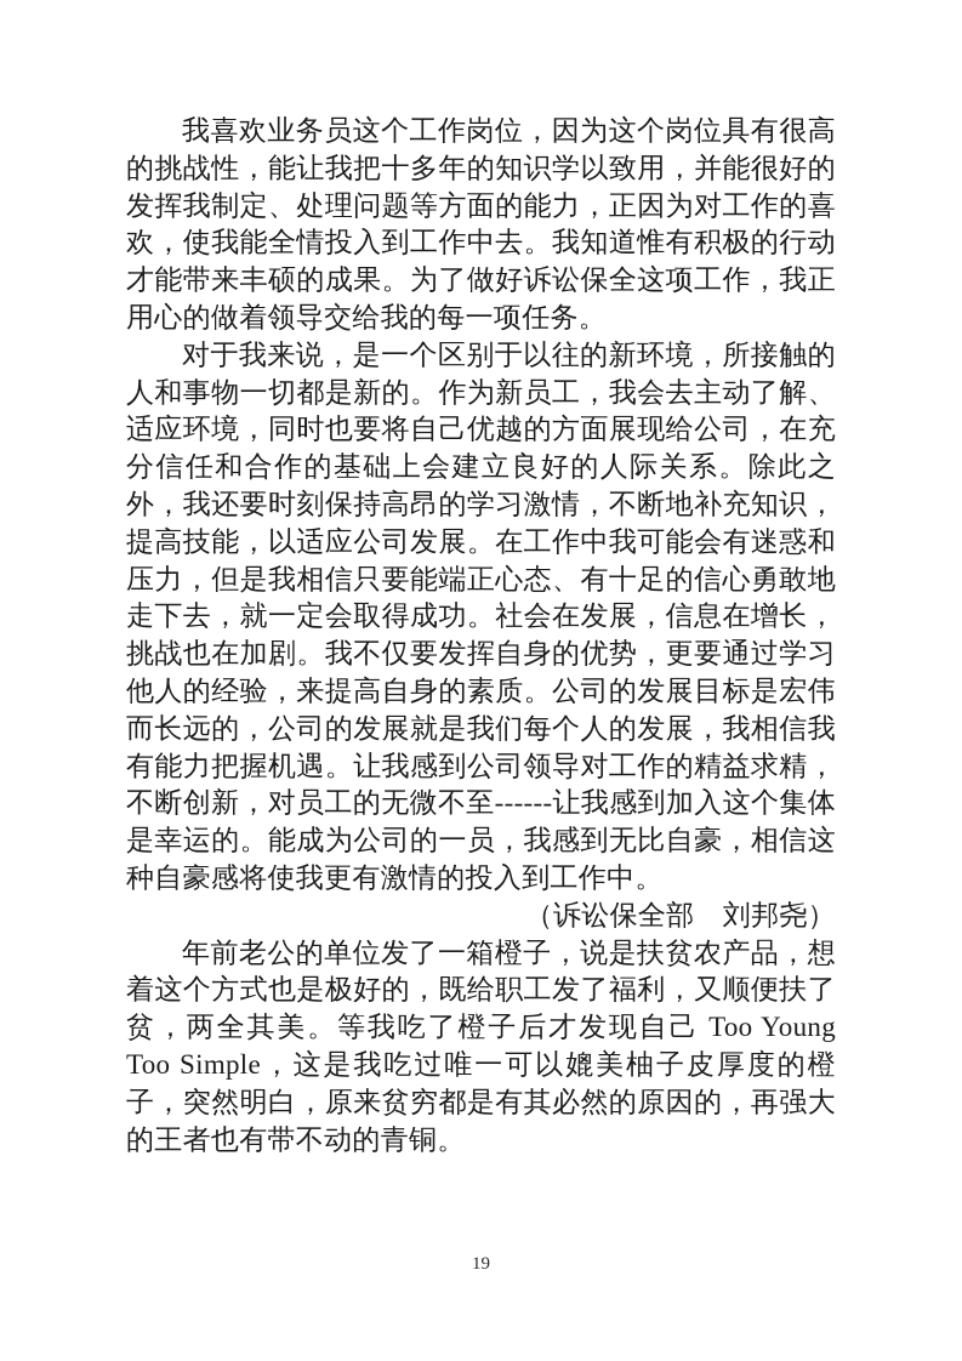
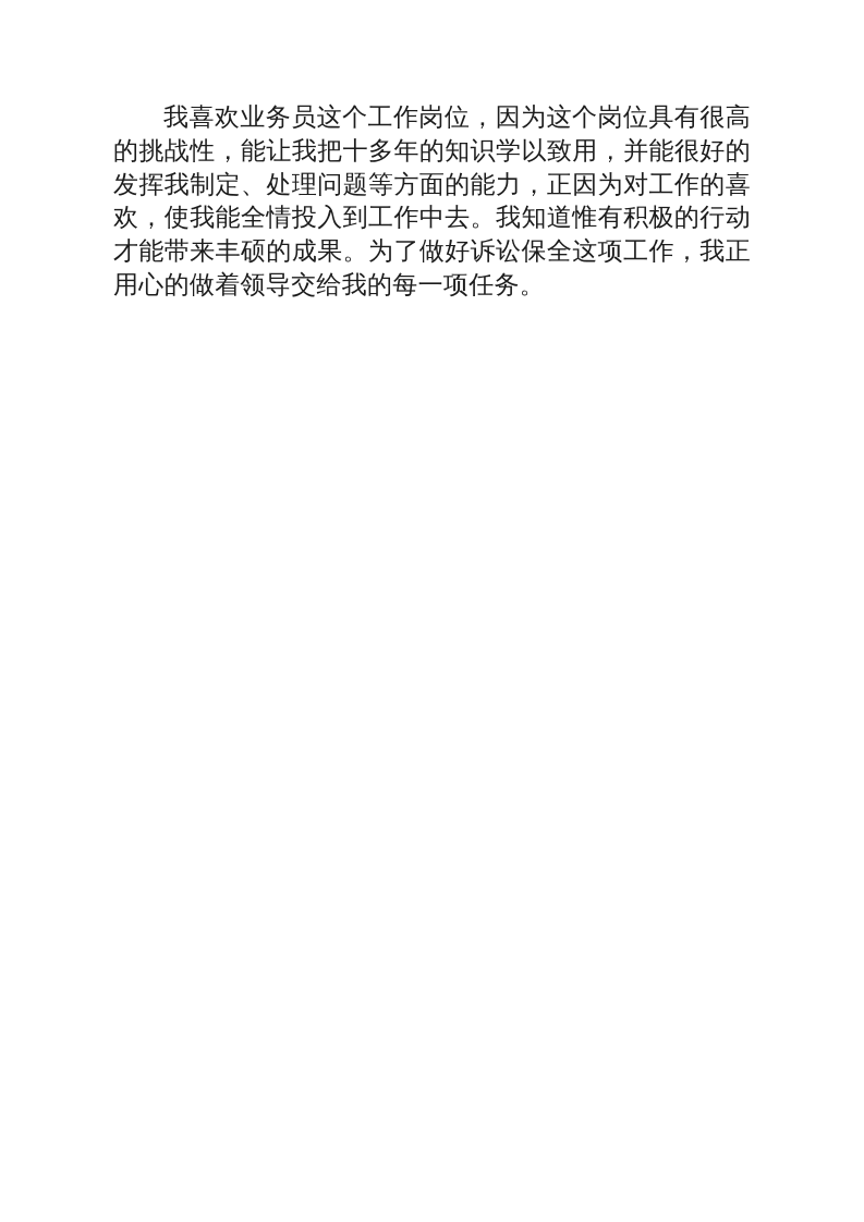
  我喜欢业务员这个工作岗位，因为这个岗位具有很高的挑战性，能让我把十多年的知识学以致用，并能很好的发挥我制定、处理问题等方面的能力，正因为对工作的喜欢，使我能全情投入到工作中去。我知道惟有积极的行动才能带来丰硕的成果。为了做好诉讼保全这项工作，我正用心的做着领导交给我的每一项任务。
- 对于我来说，是一个区别于以往的新环境，所接触的人和事物一切都是新的。作为新员工，我会去主动了解、适应环境，同时也要将自己优越的方面展现给公司，在充分信任和合作的基础上会建立良好的人际关系。除此之外，我还要时刻保持高昂的学习激情，不断地补充知识，提高技能，以适应公司发展。在工作中我可能会有迷惑和压力，但是我相信只要能端正心态、有十足的信心勇敢地走下去，就一定会取得成功。社会在发展，信息在增长，挑战也在加剧。我不仅要发挥自身的优势，更要通过学习他人的经验，来提高自身的素质。公司的发展目标是宏伟而长远的，公司的发展就是我们每个人的发展，我相信我有能力把握机遇。让我感到公司领导对工作的精益求精，不断创新，对员工的无微不至------让我感到加入这个集体是幸运的。能成为公司的一员，我感到无比自豪，相信这种自豪感将使我更有激情的投入到工作中。
- （诉讼保全部 刘邦尧）
- 年前老公的单位发了一箱橙子，说是扶贫农产品，想着这个方式也是极好的，既给职工发了福利，又顺便扶了贫，两全其美。等我吃了橙子后才发现自己 Too Young Too Simple，这是我吃过唯一可以媲美柚子皮厚度的橙子，突然明白，原来贫穷都是有其必然的原因的，再强大的王者也有带不动的青铜。
- 19
